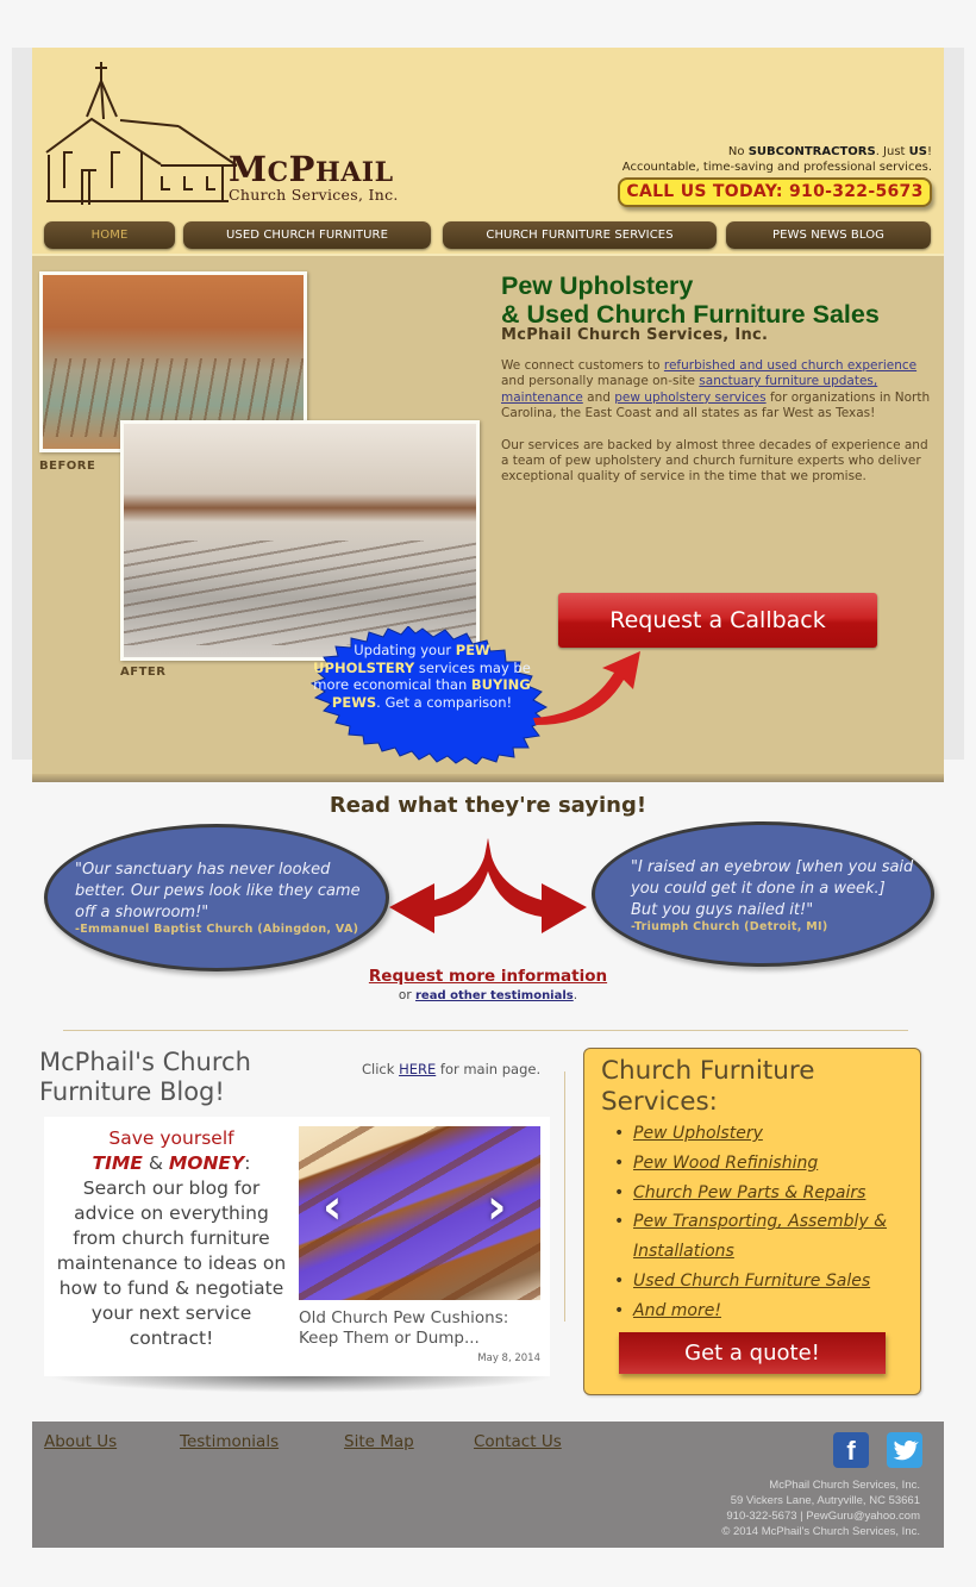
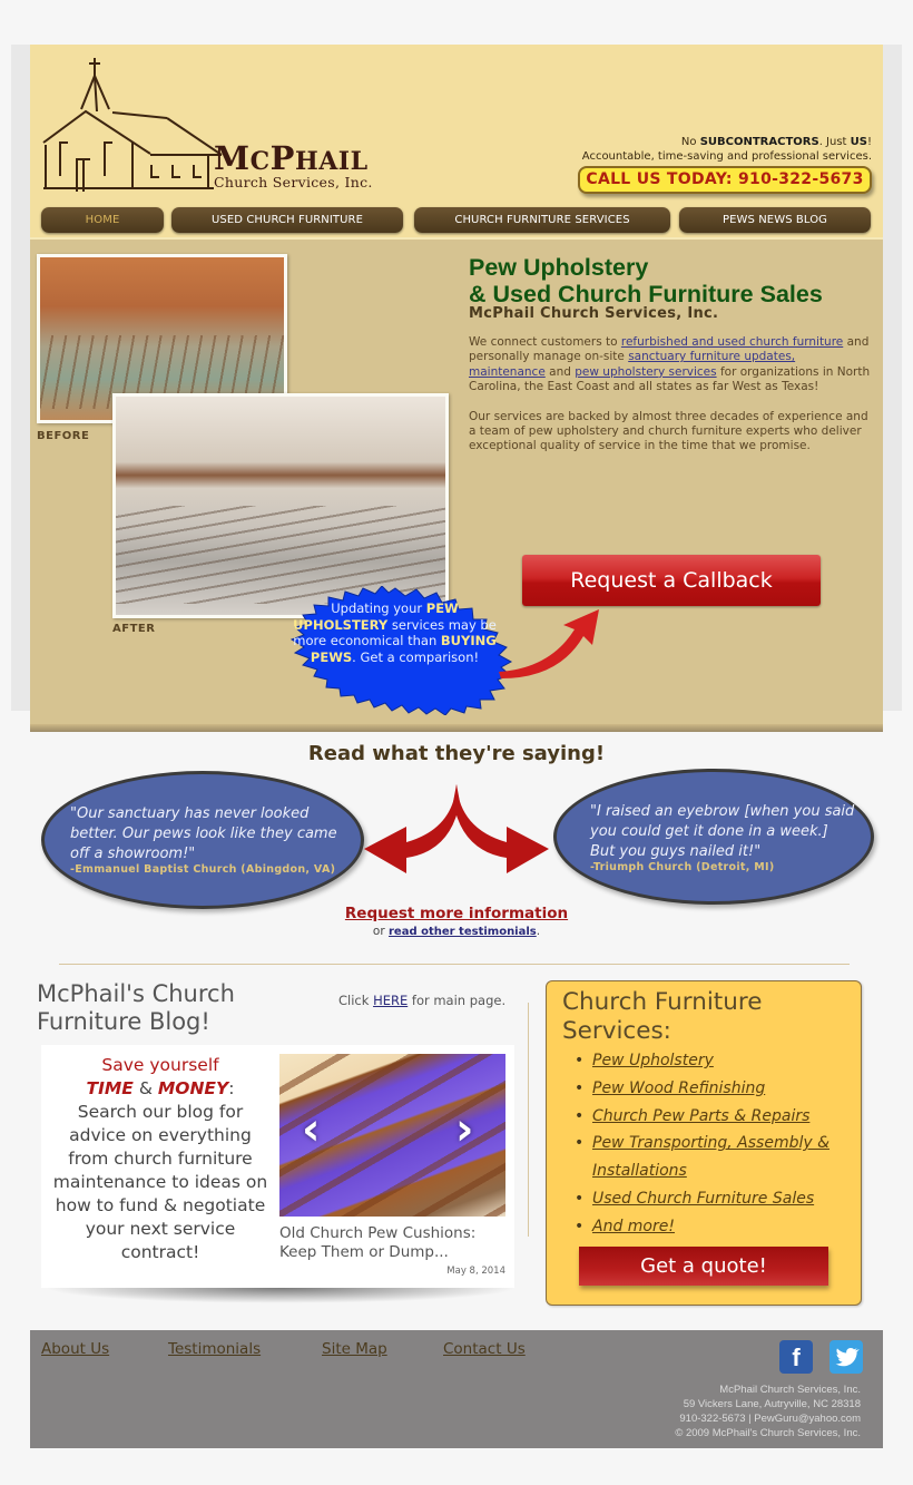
  MCPHAIL
  Church Services, Inc.
  No SUBCONTRACTORS. Just US!
  Accountable, time-saving and professional services.
  CALL US TODAY: 910-322-5673
  HOME
  USED CHURCH FURNITURE
  CHURCH FURNITURE SERVICES
  PEWS NEWS BLOG
  BEFORE
  AFTER
  Pew Upholstery
  & Used Church Furniture Sales
  McPhail Church Services, Inc.
- We connect customers to refurbished and used church experience and personally manage on-site sanctuary furniture updates, maintenance and pew upholstery services for organizations in North Carolina, the East Coast and all states as far West as Texas!
+ We connect customers to refurbished and used church furniture and personally manage on-site sanctuary furniture updates, maintenance and pew upholstery services for organizations in North Carolina, the East Coast and all states as far West as Texas!
  Our services are backed by almost three decades of experience and a team of pew upholstery and church furniture experts who deliver exceptional quality of service in the time that we promise.
  Request a Callback
  Updating your PEW UPHOLSTERY services may be more economical than BUYING PEWS. Get a comparison!
  Read what they're saying!
  "Our sanctuary has never looked better. Our pews look like they came off a showroom!"
  -Emmanuel Baptist Church (Abingdon, VA)
  "I raised an eyebrow [when you said you could get it done in a week.] But you guys nailed it!"
  -Triumph Church (Detroit, MI)
  Request more information
  or read other testimonials.
  McPhail's Church
  Furniture Blog!
  Click HERE for main page.
  Save yourself
  TIME & MONEY:
  Search our blog for advice on everything from church furniture maintenance to ideas on how to fund & negotiate your next service contract!
  ‹
  ›
  Old Church Pew Cushions:
  Keep Them or Dump...
  May 8, 2014
  Church Furniture
  Services:
  Pew Upholstery
  Pew Wood Refinishing
  Church Pew Parts & Repairs
  Pew Transporting, Assembly & Installations
  Used Church Furniture Sales
  And more!
  Get a quote!
  About Us
  Testimonials
  Site Map
  Contact Us
  f
  McPhail Church Services, Inc.
- 59 Vickers Lane, Autryville, NC 53661
+ 59 Vickers Lane, Autryville, NC 28318
  910-322-5673 | PewGuru@yahoo.com
- © 2014 McPhail's Church Services, Inc.
+ © 2009 McPhail's Church Services, Inc.
